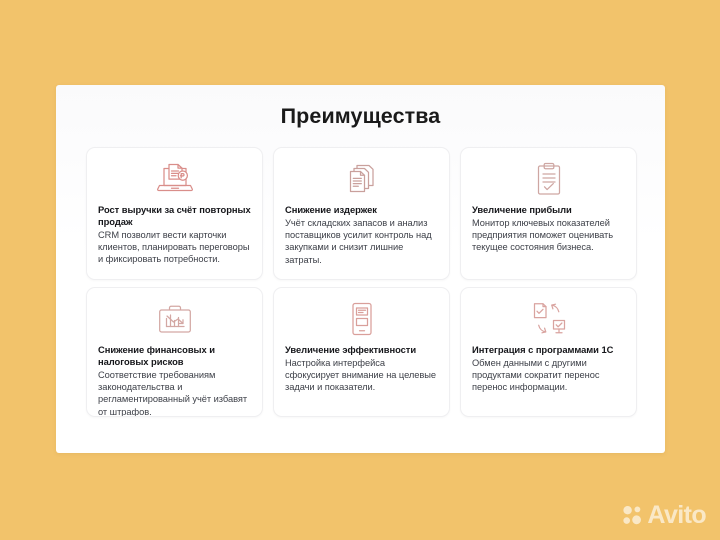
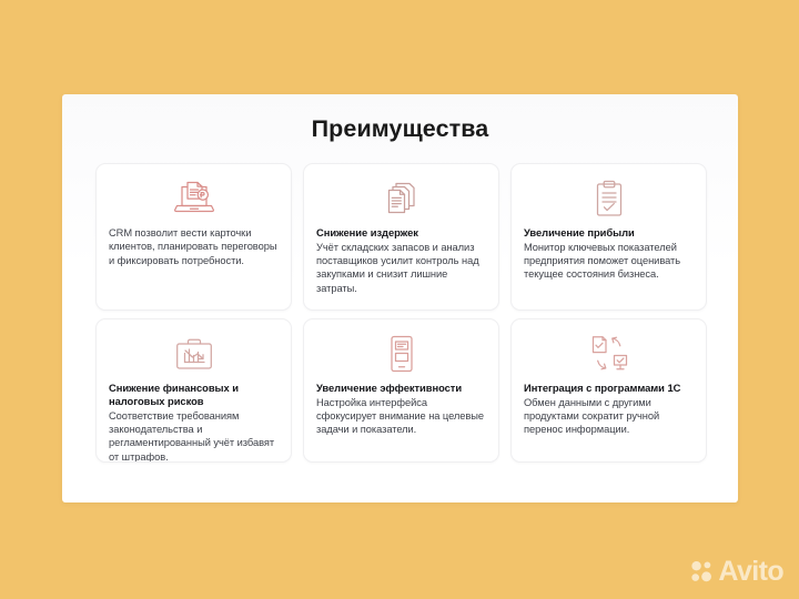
  Преимущества
- Рост выручки за счёт повторных продаж
  CRM позволит вести карточки клиентов, планировать переговоры и фиксировать потребности.
  Снижение издержек
  Учёт складских запасов и анализ поставщиков усилит контроль над закупками и снизит лишние затраты.
  Увеличение прибыли
  Монитор ключевых показателей предприятия поможет оценивать текущее состояния бизнеса.
  Снижение финансовых и налоговых рисков
  Соответствие требованиям законодательства и регламентированный учёт избавят от штрафов.
  Увеличение эффективности
  Настройка интерфейса сфокусирует внимание на целевые задачи и показатели.
  Интеграция с программами 1С
- Обмен данными с другими продуктами сократит перенос перенос информации.
+ Обмен данными с другими продуктами сократит ручной перенос информации.
  Avito
